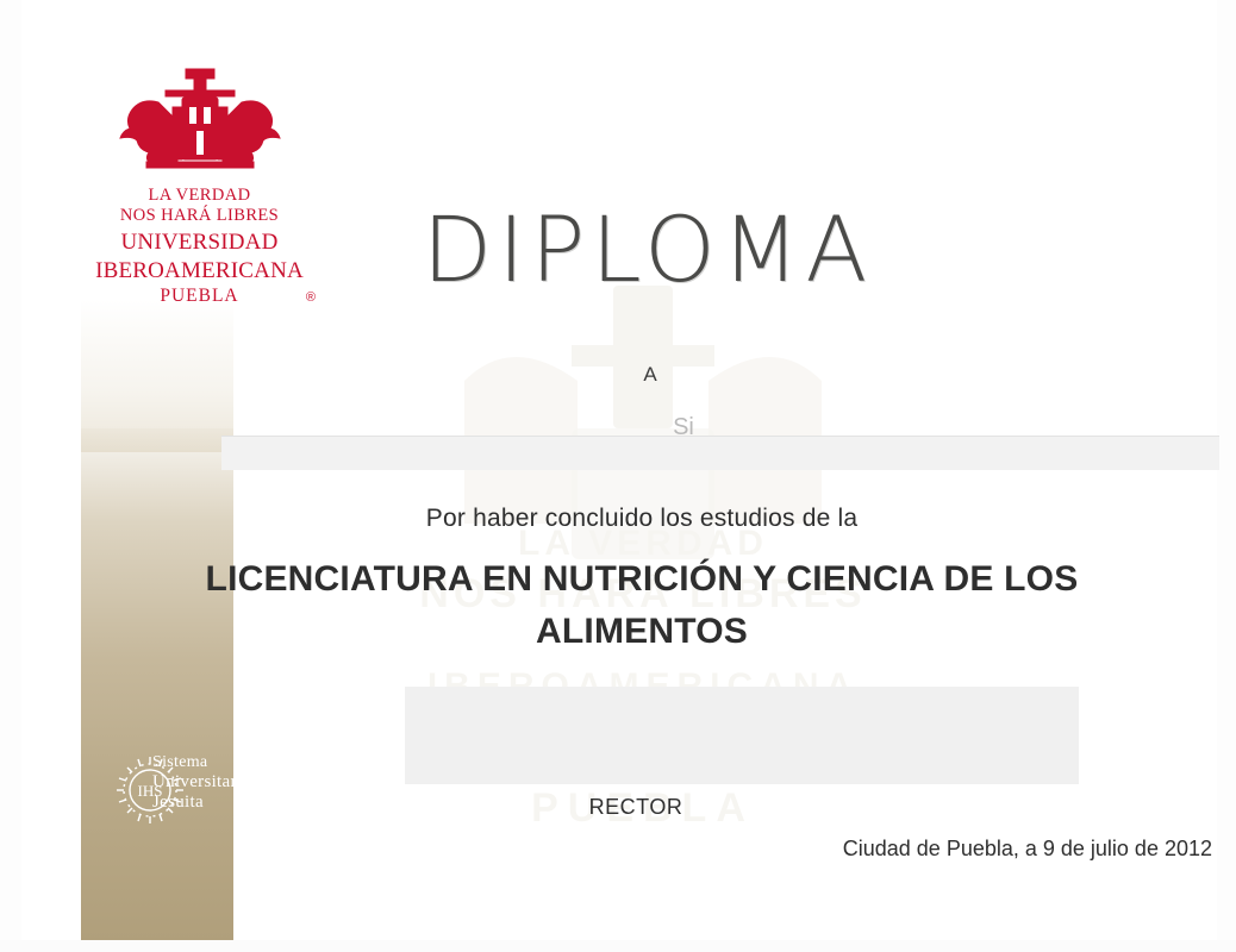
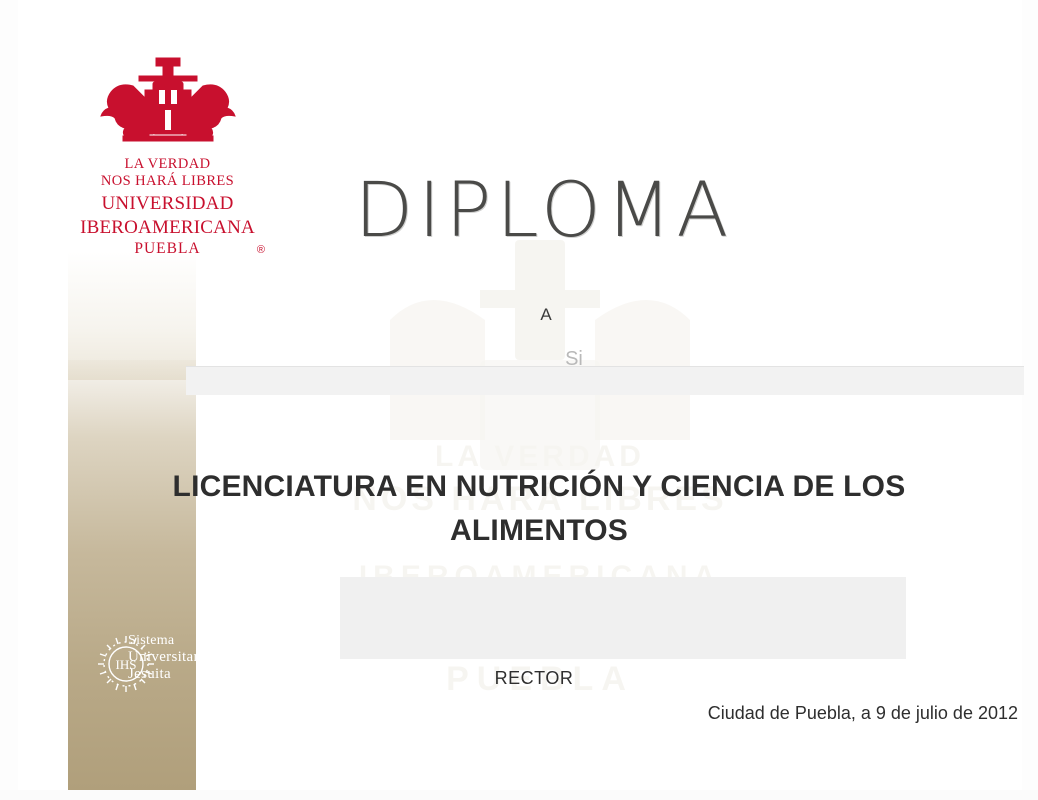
  LA VERDAD
  NOS HARÁ LIBRES
  PUEBLA
  LA VERDAD
  NOS HARÁ LIBRES
  UNIVERSIDAD
  IBEROAMERICANA
  PUEBLA
  ®
  DIPLOMA
  A
  Si
- Por haber concluido los estudios de la
  LICENCIATURA EN NUTRICIÓN Y CIENCIA DE LOS
  ALIMENTOS
  RECTOR
  Ciudad de Puebla, a 9 de julio de 2012
  IHS
  Sistema
  Universitario
  Jesuita
